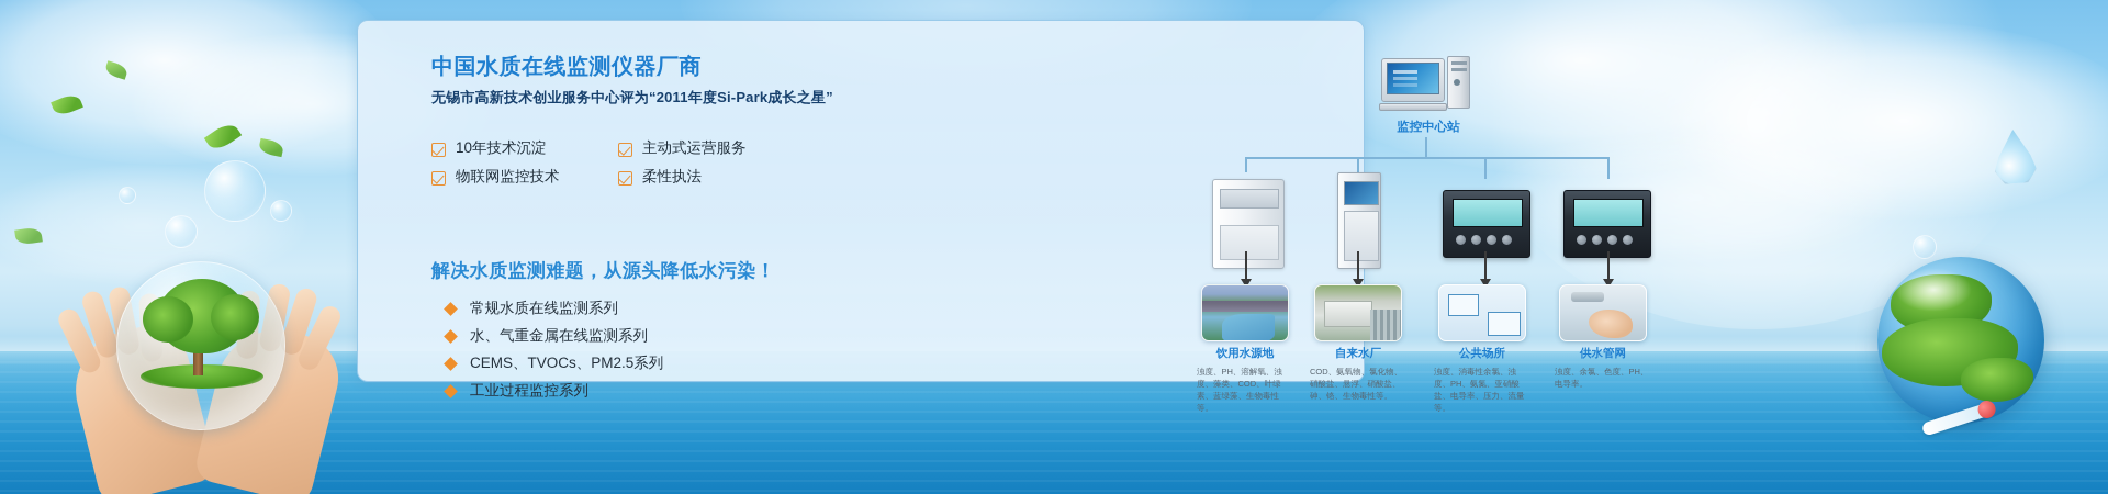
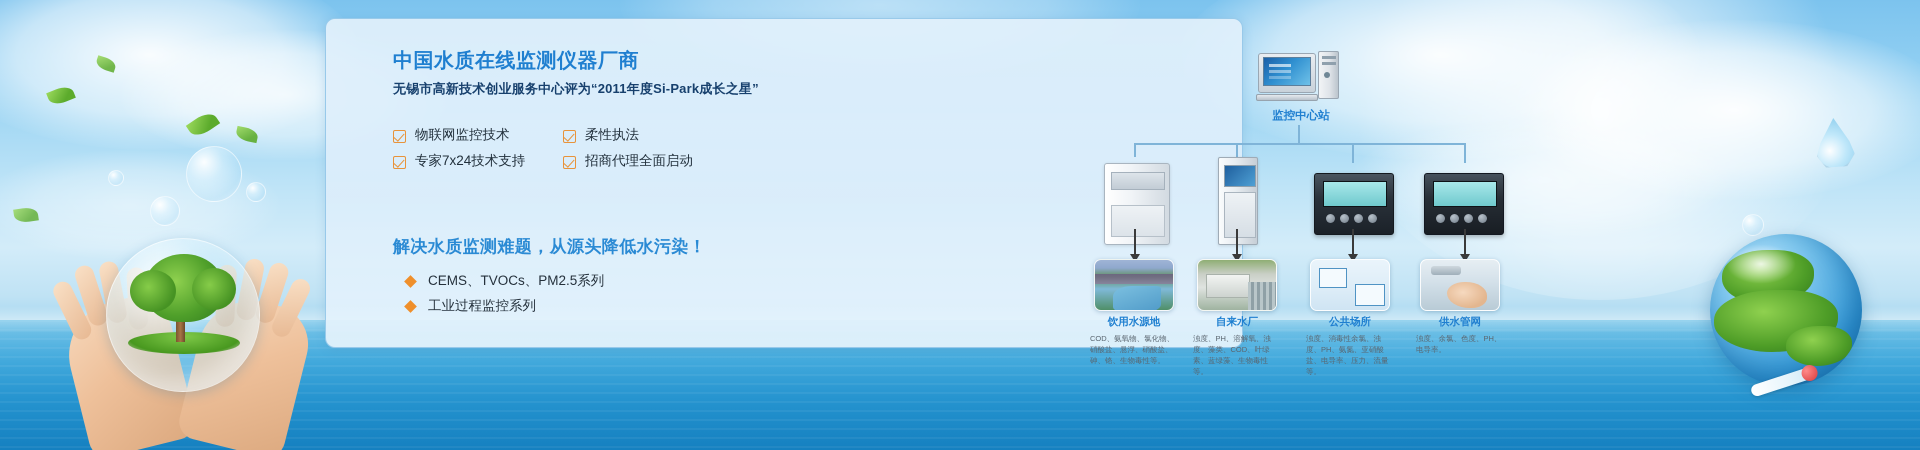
  中国水质在线监测仪器厂商
  无锡市高新技术创业服务中心评为“2011年度Si-Park成长之星”
- 10年技术沉淀
- 主动式运营服务
  物联网监控技术
  柔性执法
+ 专家7x24技术支持
+ 招商代理全面启动
  解决水质监测难题，从源头降低水污染！
- 常规水质在线监测系列
- 水、气重金属在线监测系列
  CEMS、TVOCs、PM2.5系列
  工业过程监控系列
  监控中心站
  饮用水源地
- 浊度、PH、溶解氧、浊度、藻类、COD、叶绿素、蓝绿藻、生物毒性等。
+ COD、氨氧物、氯化物、硝酸盐、悬浮、硝酸盐、砷、铬、生物毒性等。
  自来水厂
- COD、氨氧物、氯化物、硝酸盐、悬浮、硝酸盐、砷、铬、生物毒性等。
+ 浊度、PH、溶解氧、浊度、藻类、COD、叶绿素、蓝绿藻、生物毒性等。
  公共场所
  浊度、消毒性余氯、浊度、PH、氨氮、亚硝酸盐、电导率、压力、流量等。
  供水管网
  浊度、余氯、色度、PH、电导率。
